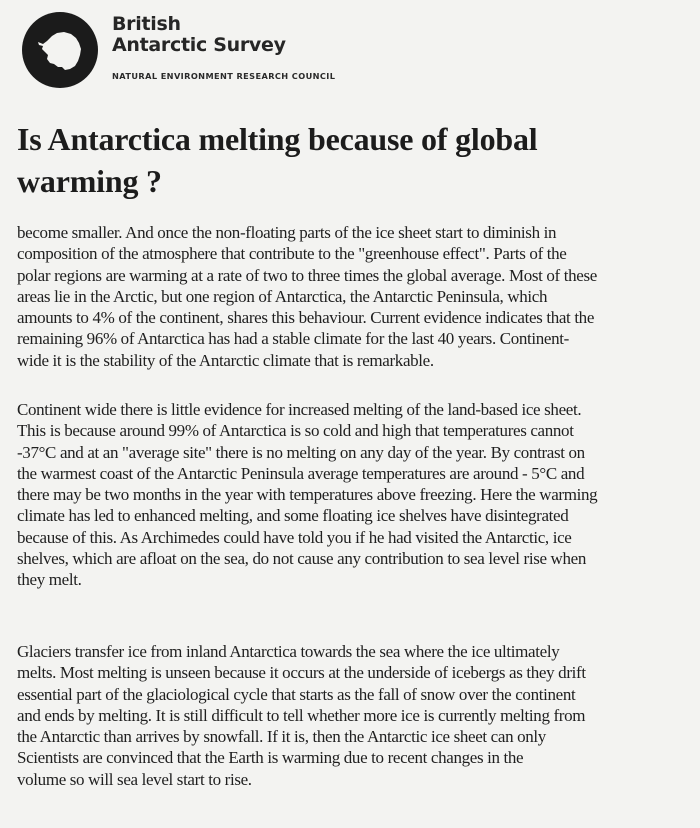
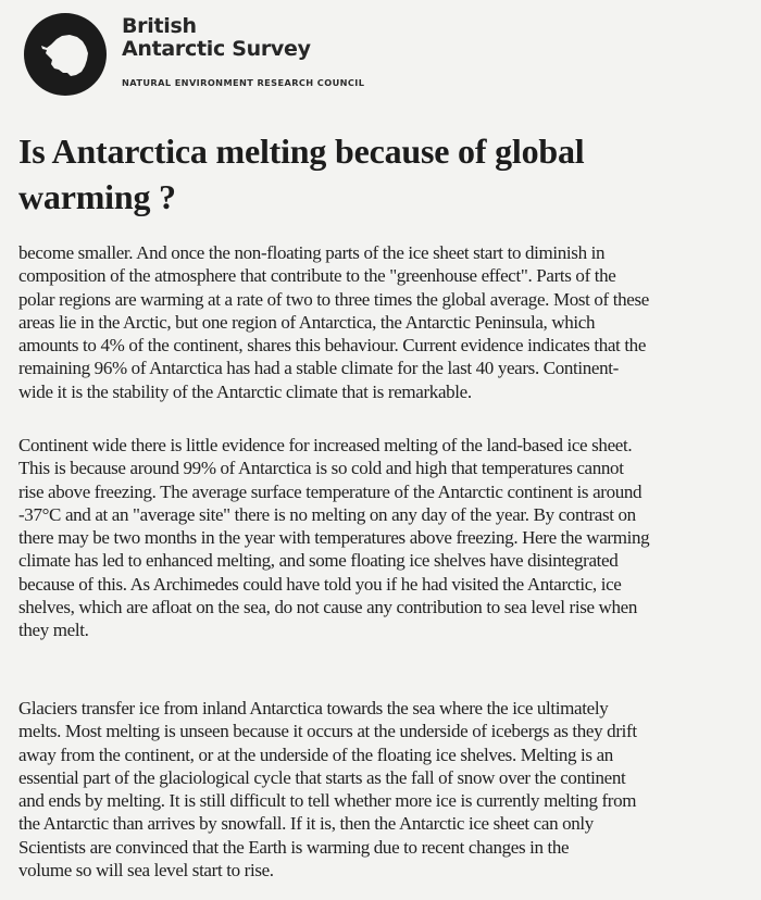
  British
  Antarctic Survey
  NATURAL ENVIRONMENT RESEARCH COUNCIL
  Is Antarctica melting because of global
  warming ?
  become smaller. And once the non-floating parts of the ice sheet start to diminish in
  composition of the atmosphere that contribute to the "greenhouse effect". Parts of the
  polar regions are warming at a rate of two to three times the global average. Most of these
  areas lie in the Arctic, but one region of Antarctica, the Antarctic Peninsula, which
  amounts to 4% of the continent, shares this behaviour. Current evidence indicates that the
  remaining 96% of Antarctica has had a stable climate for the last 40 years. Continent-
  wide it is the stability of the Antarctic climate that is remarkable.
  Continent wide there is little evidence for increased melting of the land-based ice sheet.
  This is because around 99% of Antarctica is so cold and high that temperatures cannot
+ rise above freezing. The average surface temperature of the Antarctic continent is around
  -37°C and at an "average site" there is no melting on any day of the year. By contrast on
- the warmest coast of the Antarctic Peninsula average temperatures are around - 5°C and
  there may be two months in the year with temperatures above freezing. Here the warming
  climate has led to enhanced melting, and some floating ice shelves have disintegrated
  because of this. As Archimedes could have told you if he had visited the Antarctic, ice
  shelves, which are afloat on the sea, do not cause any contribution to sea level rise when
  they melt.
  Glaciers transfer ice from inland Antarctica towards the sea where the ice ultimately
  melts. Most melting is unseen because it occurs at the underside of icebergs as they drift
+ away from the continent, or at the underside of the floating ice shelves. Melting is an
  essential part of the glaciological cycle that starts as the fall of snow over the continent
  and ends by melting. It is still difficult to tell whether more ice is currently melting from
  the Antarctic than arrives by snowfall. If it is, then the Antarctic ice sheet can only
  Scientists are convinced that the Earth is warming due to recent changes in the
  volume so will sea level start to rise.
